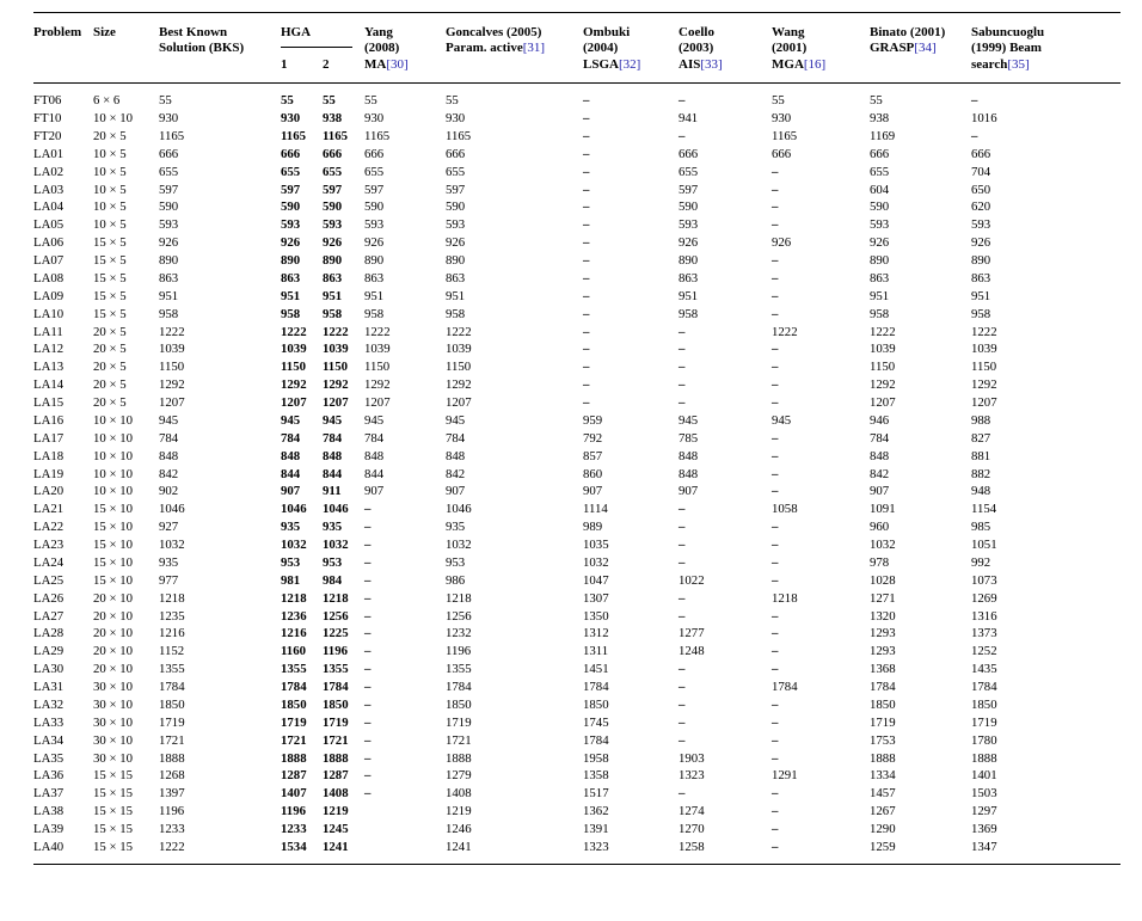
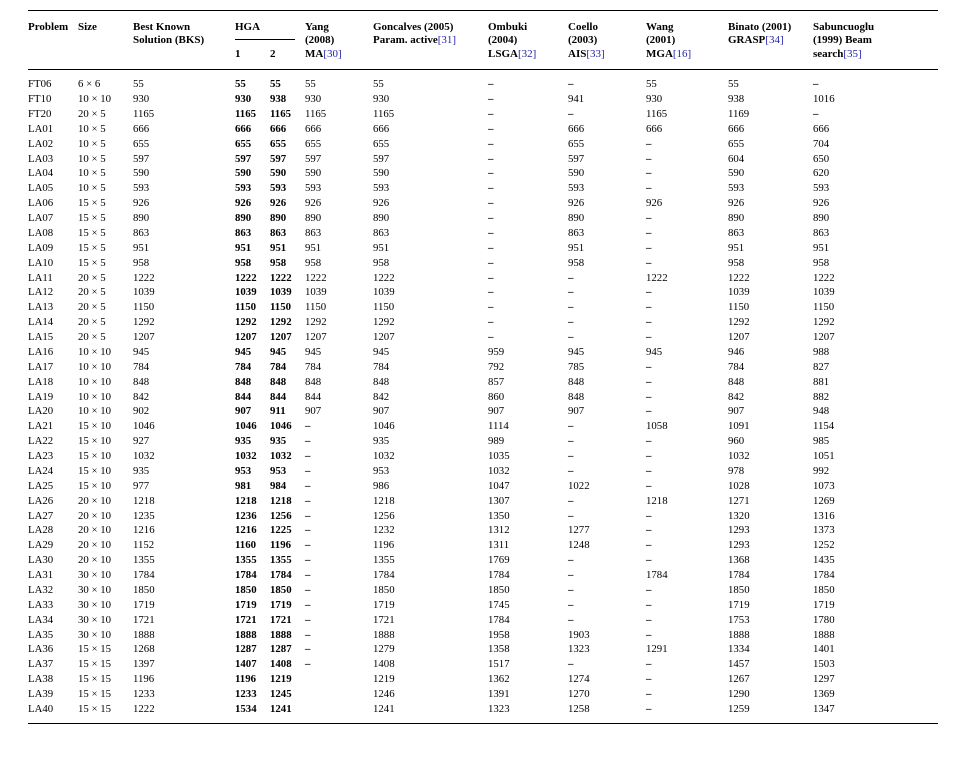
  Problem	Size	Best KnownSolution (BKS)	HGA	Yang(2008)MA[30]	Goncalves (2005)Param. active[31]	Ombuki(2004)LSGA[32]	Coello(2003)AIS[33]	Wang(2001)MGA[16]	Binato (2001)GRASP[34]	Sabuncuoglu(1999) Beamsearch[35]
  1	2
  FT06	6 × 6	55	55	55	55	55	–	–	55	55	–
  FT10	10 × 10	930	930	938	930	930	–	941	930	938	1016
  FT20	20 × 5	1165	1165	1165	1165	1165	–	–	1165	1169	–
  LA01	10 × 5	666	666	666	666	666	–	666	666	666	666
  LA02	10 × 5	655	655	655	655	655	–	655	–	655	704
  LA03	10 × 5	597	597	597	597	597	–	597	–	604	650
  LA04	10 × 5	590	590	590	590	590	–	590	–	590	620
  LA05	10 × 5	593	593	593	593	593	–	593	–	593	593
  LA06	15 × 5	926	926	926	926	926	–	926	926	926	926
  LA07	15 × 5	890	890	890	890	890	–	890	–	890	890
  LA08	15 × 5	863	863	863	863	863	–	863	–	863	863
  LA09	15 × 5	951	951	951	951	951	–	951	–	951	951
  LA10	15 × 5	958	958	958	958	958	–	958	–	958	958
  LA11	20 × 5	1222	1222	1222	1222	1222	–	–	1222	1222	1222
  LA12	20 × 5	1039	1039	1039	1039	1039	–	–	–	1039	1039
  LA13	20 × 5	1150	1150	1150	1150	1150	–	–	–	1150	1150
  LA14	20 × 5	1292	1292	1292	1292	1292	–	–	–	1292	1292
  LA15	20 × 5	1207	1207	1207	1207	1207	–	–	–	1207	1207
  LA16	10 × 10	945	945	945	945	945	959	945	945	946	988
  LA17	10 × 10	784	784	784	784	784	792	785	–	784	827
  LA18	10 × 10	848	848	848	848	848	857	848	–	848	881
  LA19	10 × 10	842	844	844	844	842	860	848	–	842	882
  LA20	10 × 10	902	907	911	907	907	907	907	–	907	948
  LA21	15 × 10	1046	1046	1046	–	1046	1114	–	1058	1091	1154
  LA22	15 × 10	927	935	935	–	935	989	–	–	960	985
  LA23	15 × 10	1032	1032	1032	–	1032	1035	–	–	1032	1051
  LA24	15 × 10	935	953	953	–	953	1032	–	–	978	992
  LA25	15 × 10	977	981	984	–	986	1047	1022	–	1028	1073
  LA26	20 × 10	1218	1218	1218	–	1218	1307	–	1218	1271	1269
  LA27	20 × 10	1235	1236	1256	–	1256	1350	–	–	1320	1316
  LA28	20 × 10	1216	1216	1225	–	1232	1312	1277	–	1293	1373
  LA29	20 × 10	1152	1160	1196	–	1196	1311	1248	–	1293	1252
- LA30	20 × 10	1355	1355	1355	–	1355	1451	–	–	1368	1435
+ LA30	20 × 10	1355	1355	1355	–	1355	1769	–	–	1368	1435
  LA31	30 × 10	1784	1784	1784	–	1784	1784	–	1784	1784	1784
  LA32	30 × 10	1850	1850	1850	–	1850	1850	–	–	1850	1850
  LA33	30 × 10	1719	1719	1719	–	1719	1745	–	–	1719	1719
  LA34	30 × 10	1721	1721	1721	–	1721	1784	–	–	1753	1780
  LA35	30 × 10	1888	1888	1888	–	1888	1958	1903	–	1888	1888
  LA36	15 × 15	1268	1287	1287	–	1279	1358	1323	1291	1334	1401
  LA37	15 × 15	1397	1407	1408	–	1408	1517	–	–	1457	1503
  LA38	15 × 15	1196	1196	1219		1219	1362	1274	–	1267	1297
  LA39	15 × 15	1233	1233	1245		1246	1391	1270	–	1290	1369
  LA40	15 × 15	1222	1534	1241		1241	1323	1258	–	1259	1347
